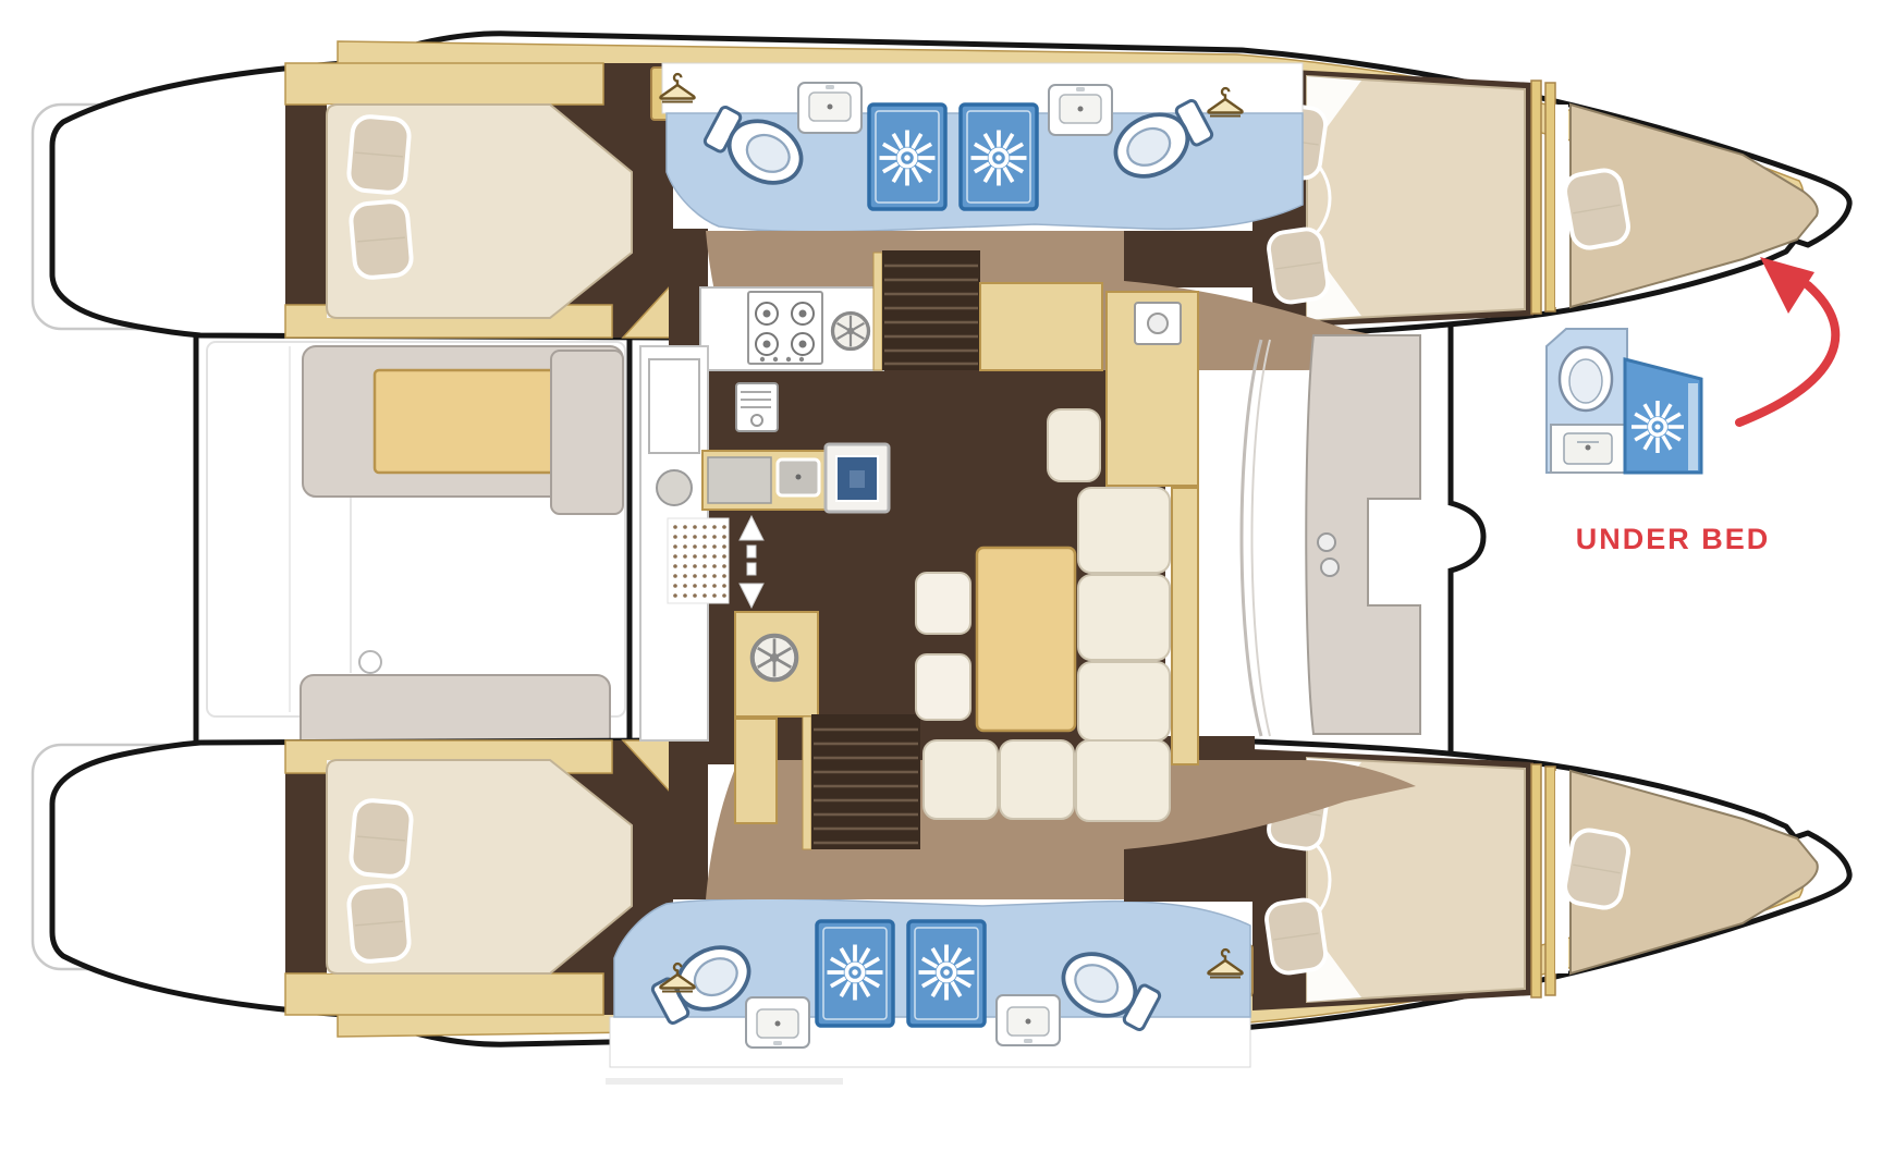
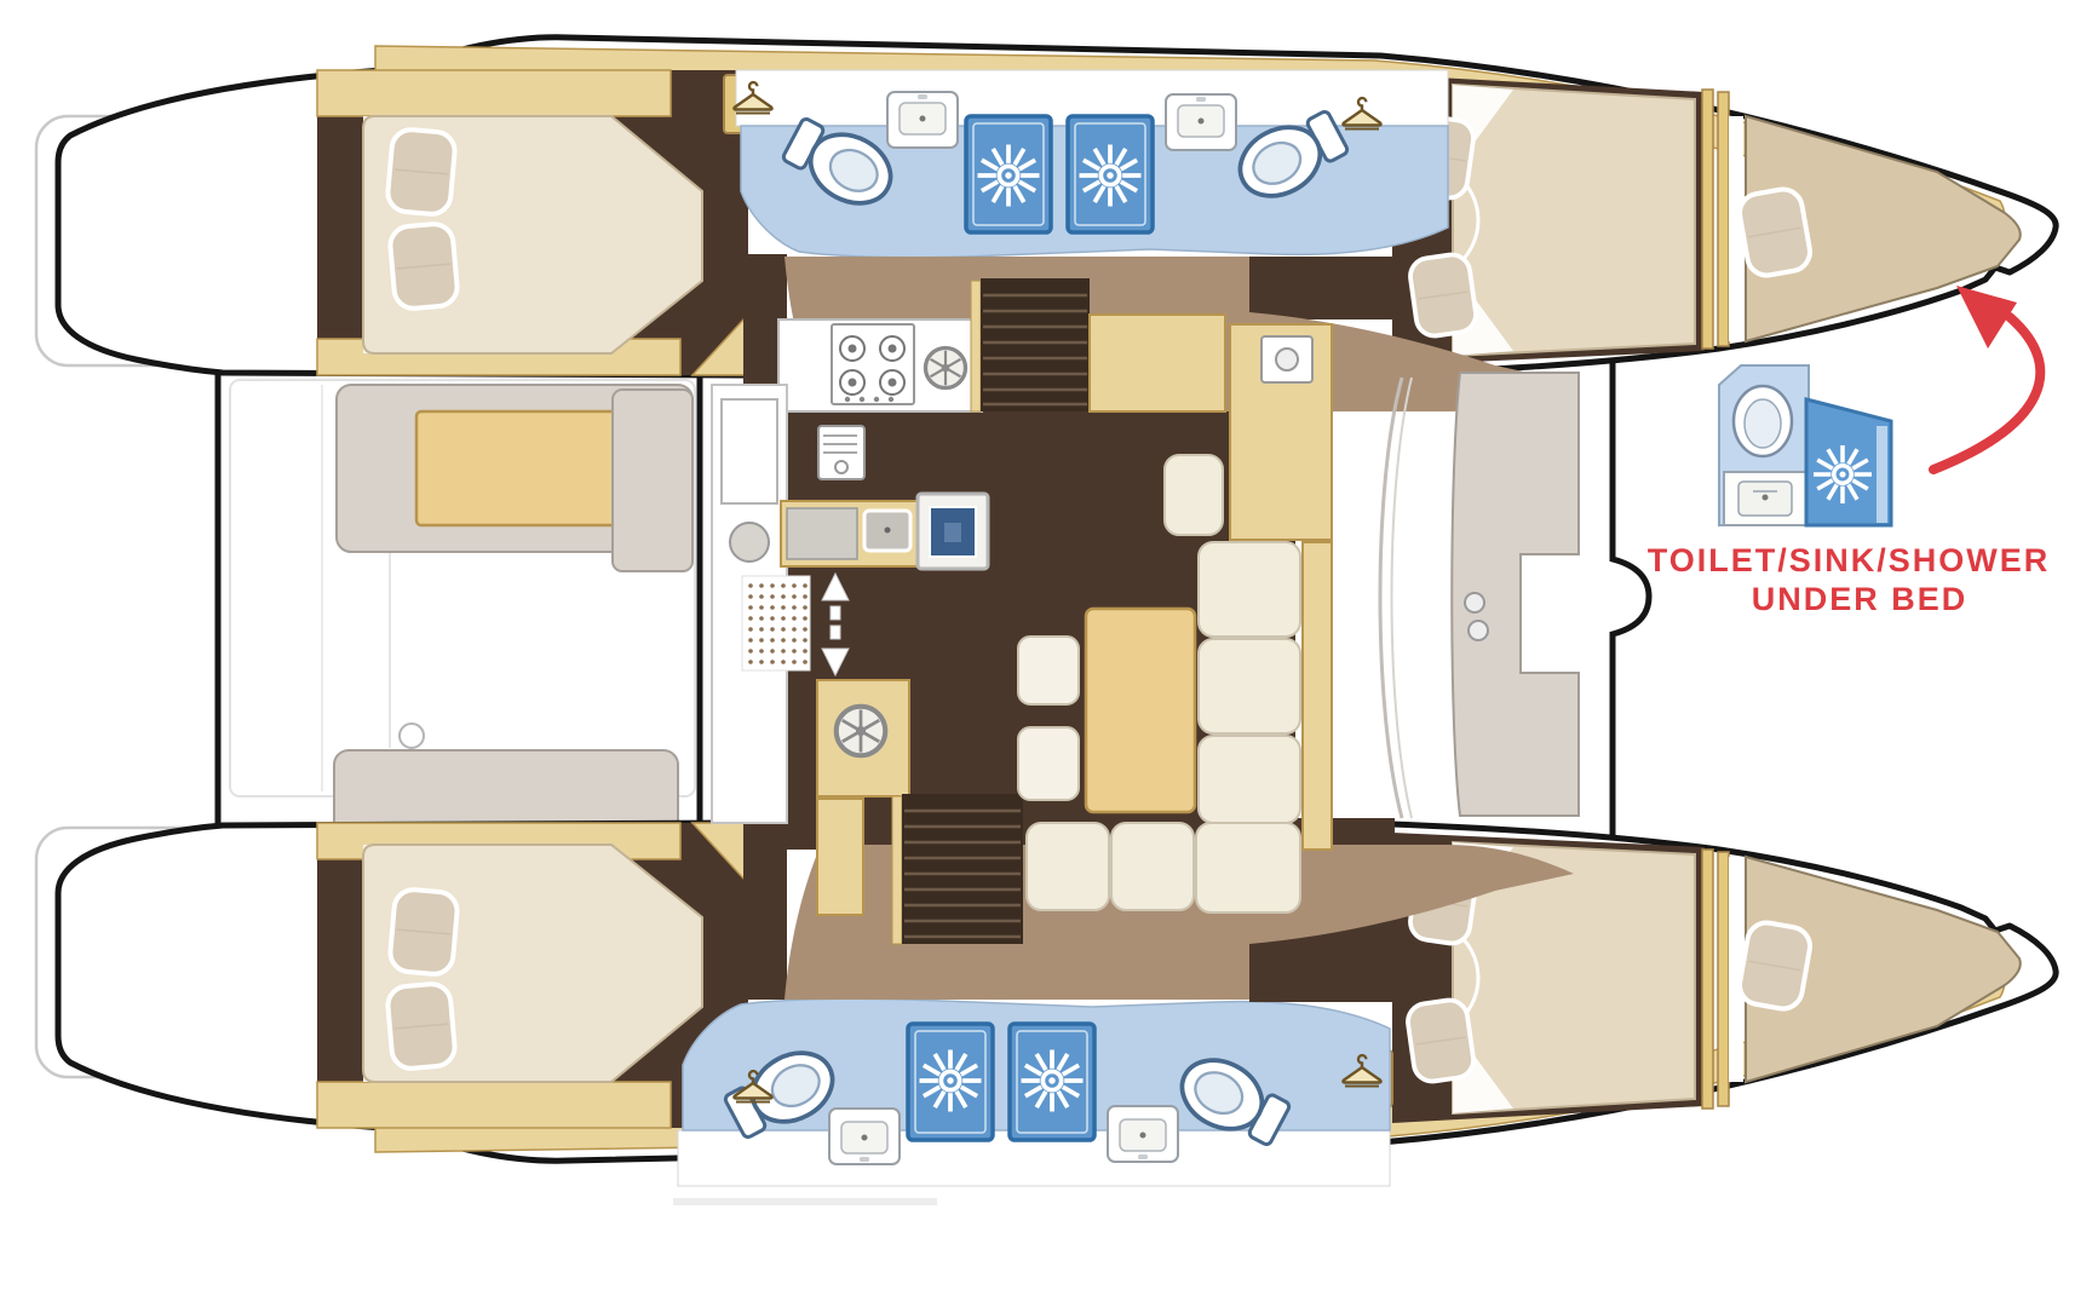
+ TOILET/SINK/SHOWER
  UNDER BED
